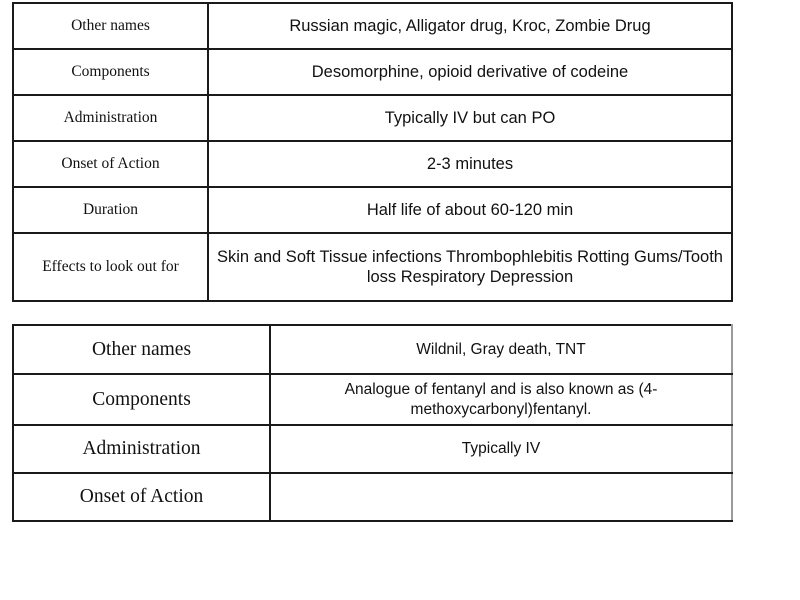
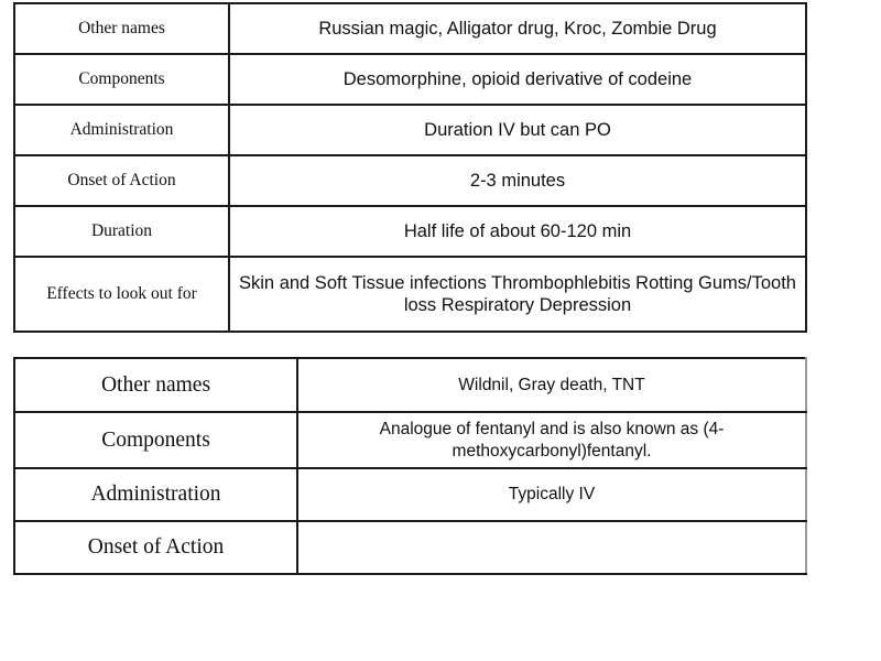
  Other names	Russian magic, Alligator drug, Kroc, Zombie Drug
  Components	Desomorphine, opioid derivative of codeine
- Administration	Typically IV but can PO
+ Administration	Duration IV but can PO
  Onset of Action	2-3 minutes
  Duration	Half life of about 60-120 min
  Effects to look out for	Skin and Soft Tissue infections Thrombophlebitis Rotting Gums/Tooth loss Respiratory Depression
  Other names	Wildnil, Gray death, TNT
  Components	Analogue of fentanyl and is also known as (4-methoxycarbonyl)fentanyl.
  Administration	Typically IV
  Onset of Action
